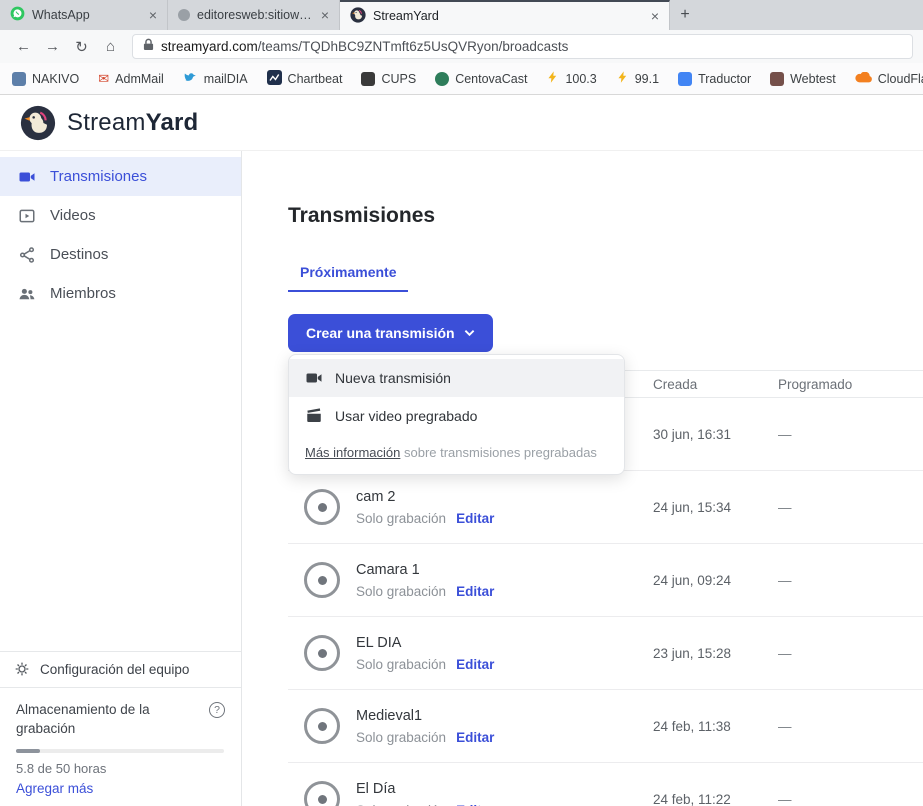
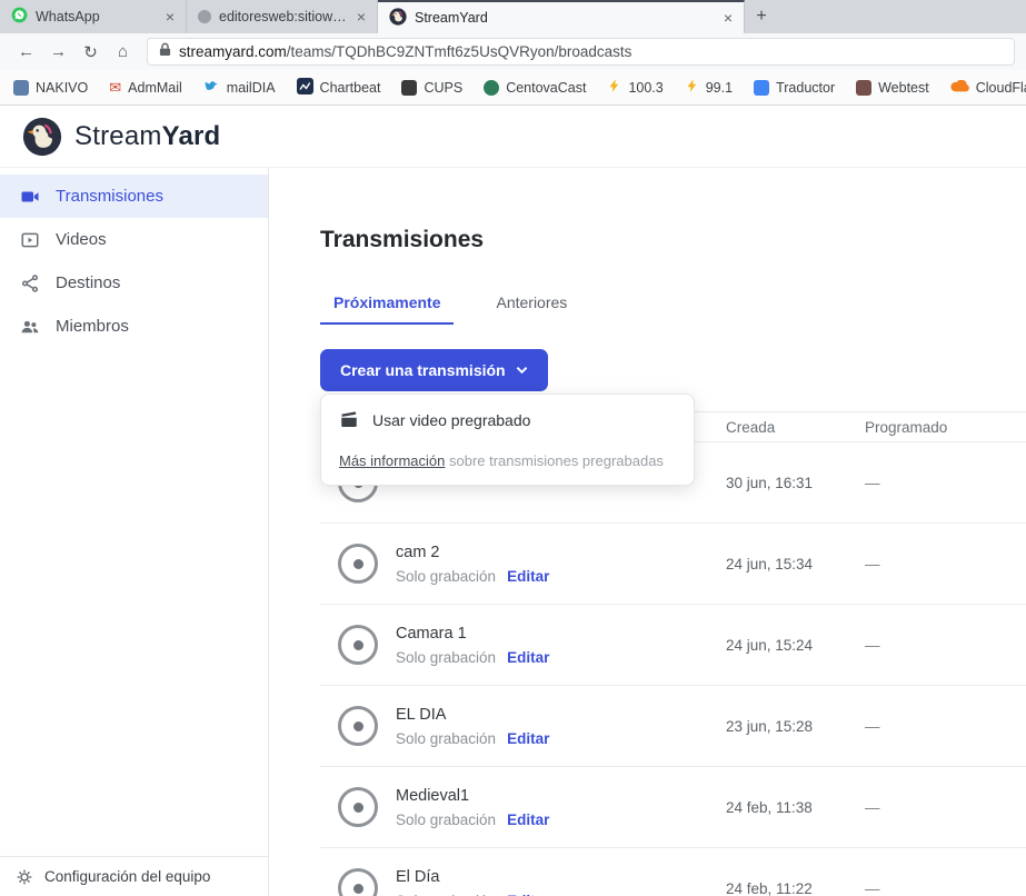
  WhatsApp
  ×
  ×
  StreamYard
  ×
  +
  ←
  →
  ↻
  ⌂
  streamyard.com/teams/TQDhBC9ZNTmft6z5UsQVRyon/broadcasts
  NAKIVO
  ✉
  AdmMail
  mailDIA
  Chartbeat
  CUPS
  CentovaCast
  100.3
  99.1
  Traductor
  Webtest
  CloudFl
  StreamYard
  Transmisiones
  Videos
  Destinos
  Miembros
  Configuración del equipo
- Almacenamiento de la grabación
- ?
- 5.8 de 50 horas
- Agregar más
  Transmisiones
  Próximamente
+ Anteriores
  Crear una transmisión
  Creada
  Programado
  30 jun, 16:31
  —
  cam 2
  Solo grabación
  Editar
  24 jun, 15:34
  —
  Camara 1
  Solo grabación
  Editar
- 24 jun, 09:24
+ 24 jun, 15:24
  —
  EL DIA
  Solo grabación
  Editar
  23 jun, 15:28
  —
  Medieval1
  Solo grabación
  Editar
  24 feb, 11:38
  —
  El Día
  24 feb, 11:22
  —
- Nueva transmisión
  Usar video pregrabado
  Más información sobre transmisiones pregrabadas
